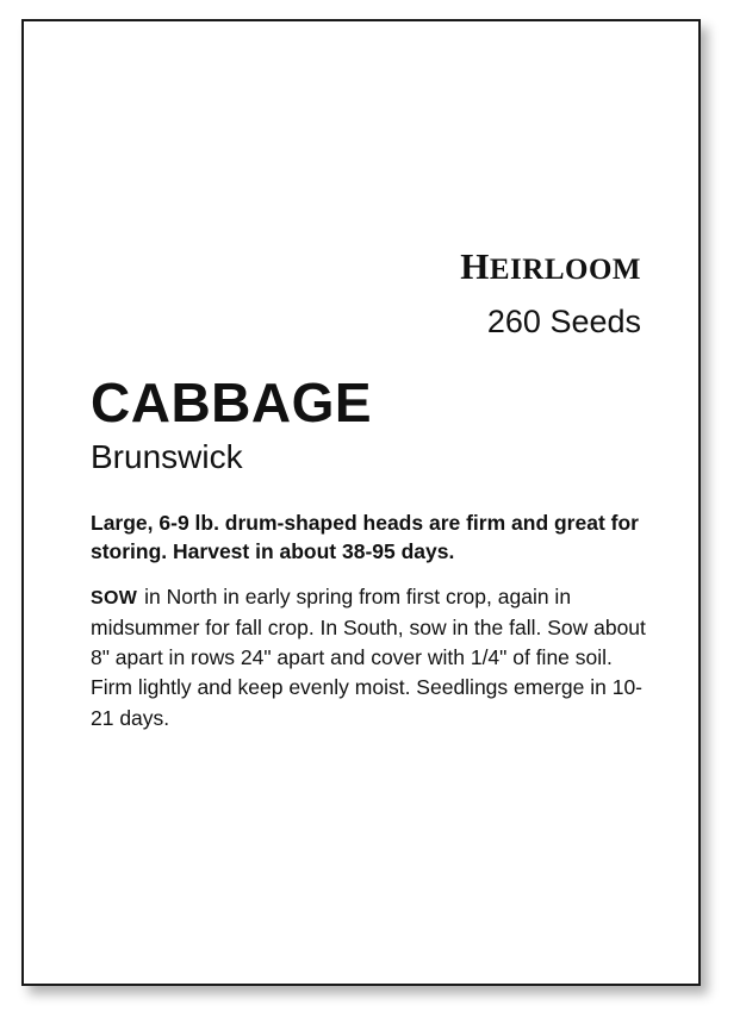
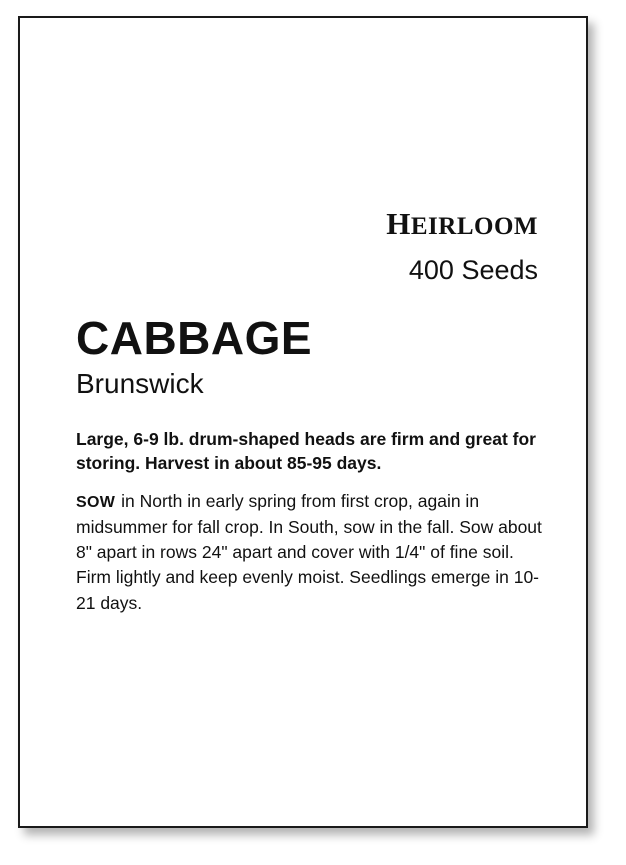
  heirloom
- 260 Seeds
+ 400 Seeds
  CABBAGE
  Brunswick
- Large, 6-9 lb. drum-shaped heads are firm and great for storing. Harvest in about 38-95 days.
+ Large, 6-9 lb. drum-shaped heads are firm and great for storing. Harvest in about 85-95 days.
  SOW in North in early spring from first crop, again in midsummer for fall crop. In South, sow in the fall. Sow about 8" apart in rows 24" apart and cover with 1/4" of fine soil. Firm lightly and keep evenly moist. Seedlings emerge in 10-21 days.
